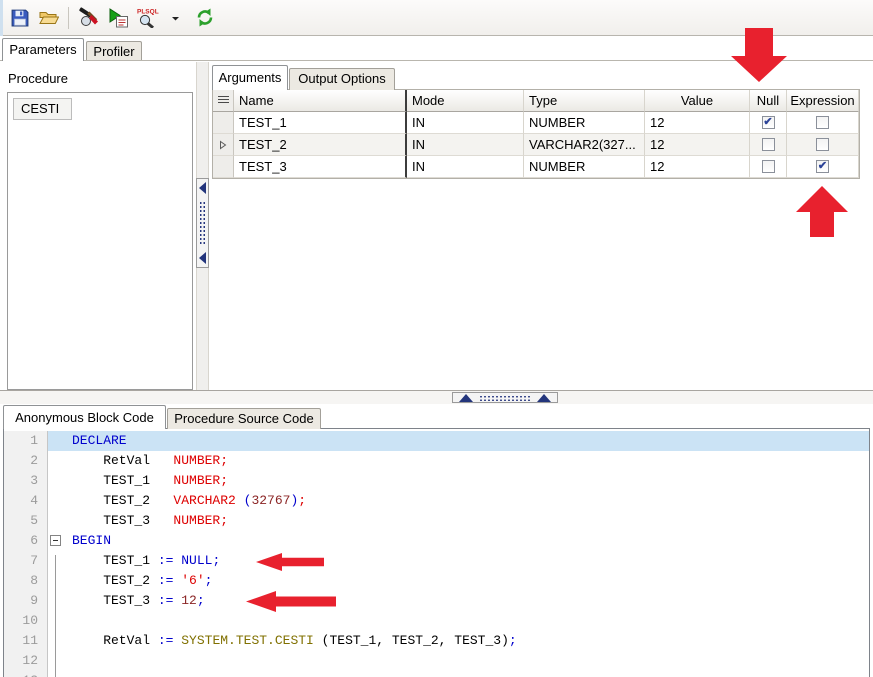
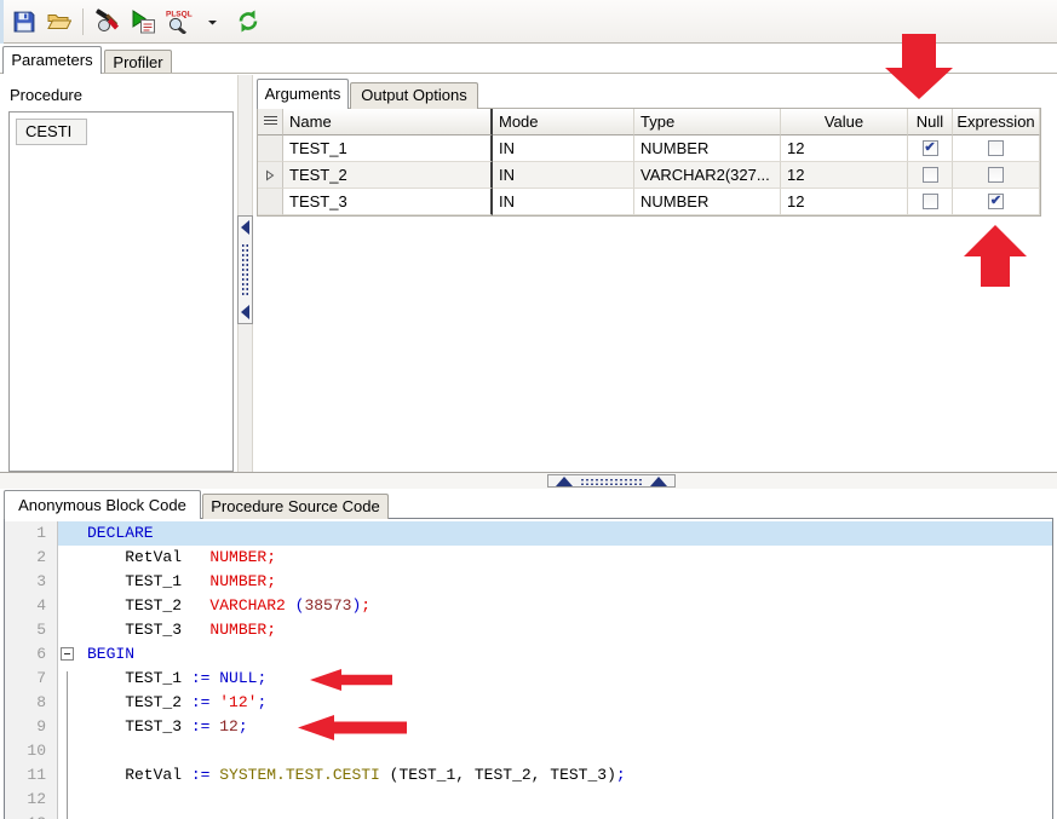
  Parameters
  Profiler
  Procedure
  CESTI
  Arguments
  Output Options
  Name
  Mode
  Type
  Value
  Null
  Expression
  TEST_1
  IN
  NUMBER
  12
  ✔
  TEST_2
  IN
  VARCHAR2(327...
  12
  TEST_3
  IN
  NUMBER
  12
  ✔
  Anonymous Block Code
  Procedure Source Code
  1
  DECLARE
  2
  RetVal NUMBER;
  3
  TEST_1 NUMBER;
  4
- TEST_2 VARCHAR2 (32767);
+ TEST_2 VARCHAR2 (38573);
  5
  TEST_3 NUMBER;
  6
  BEGIN
  7
  TEST_1 := NULL;
  8
- TEST_2 := '6';
+ TEST_2 := '12';
  9
  TEST_3 := 12;
  10
  11
  RetVal := SYSTEM.TEST.CESTI (TEST_1, TEST_2, TEST_3);
  12
